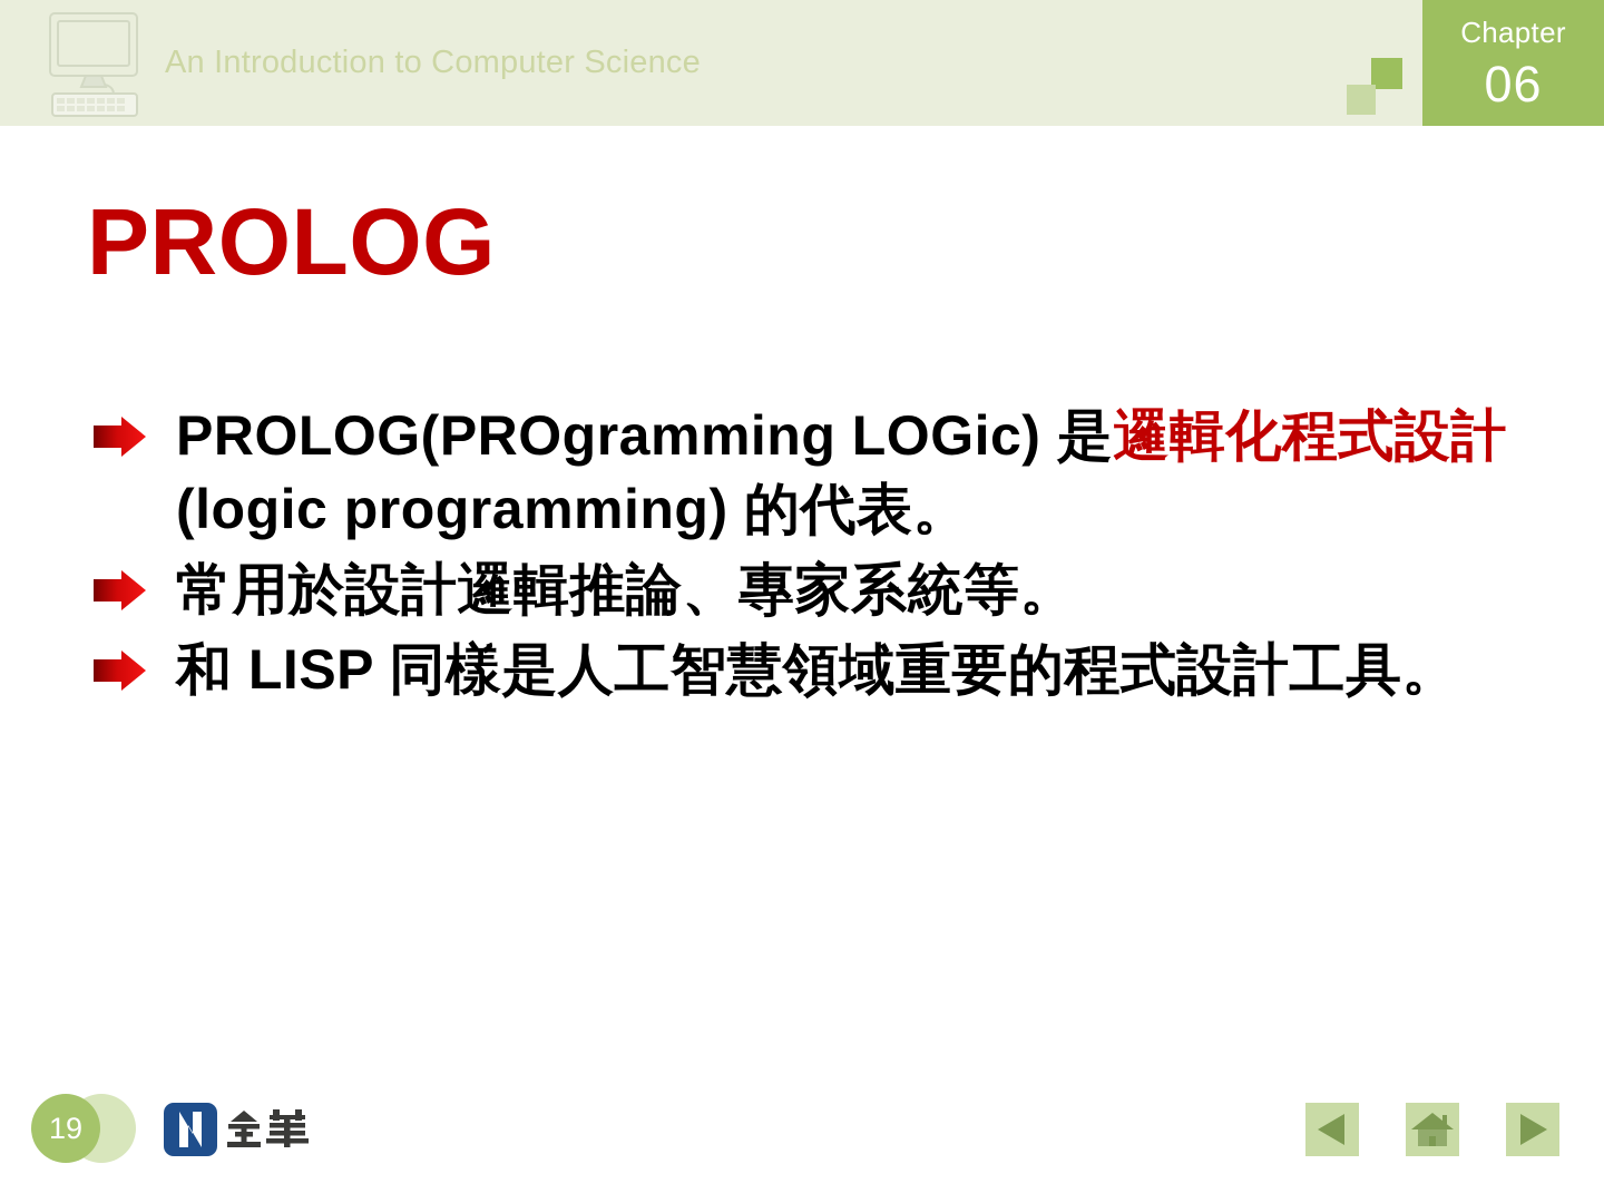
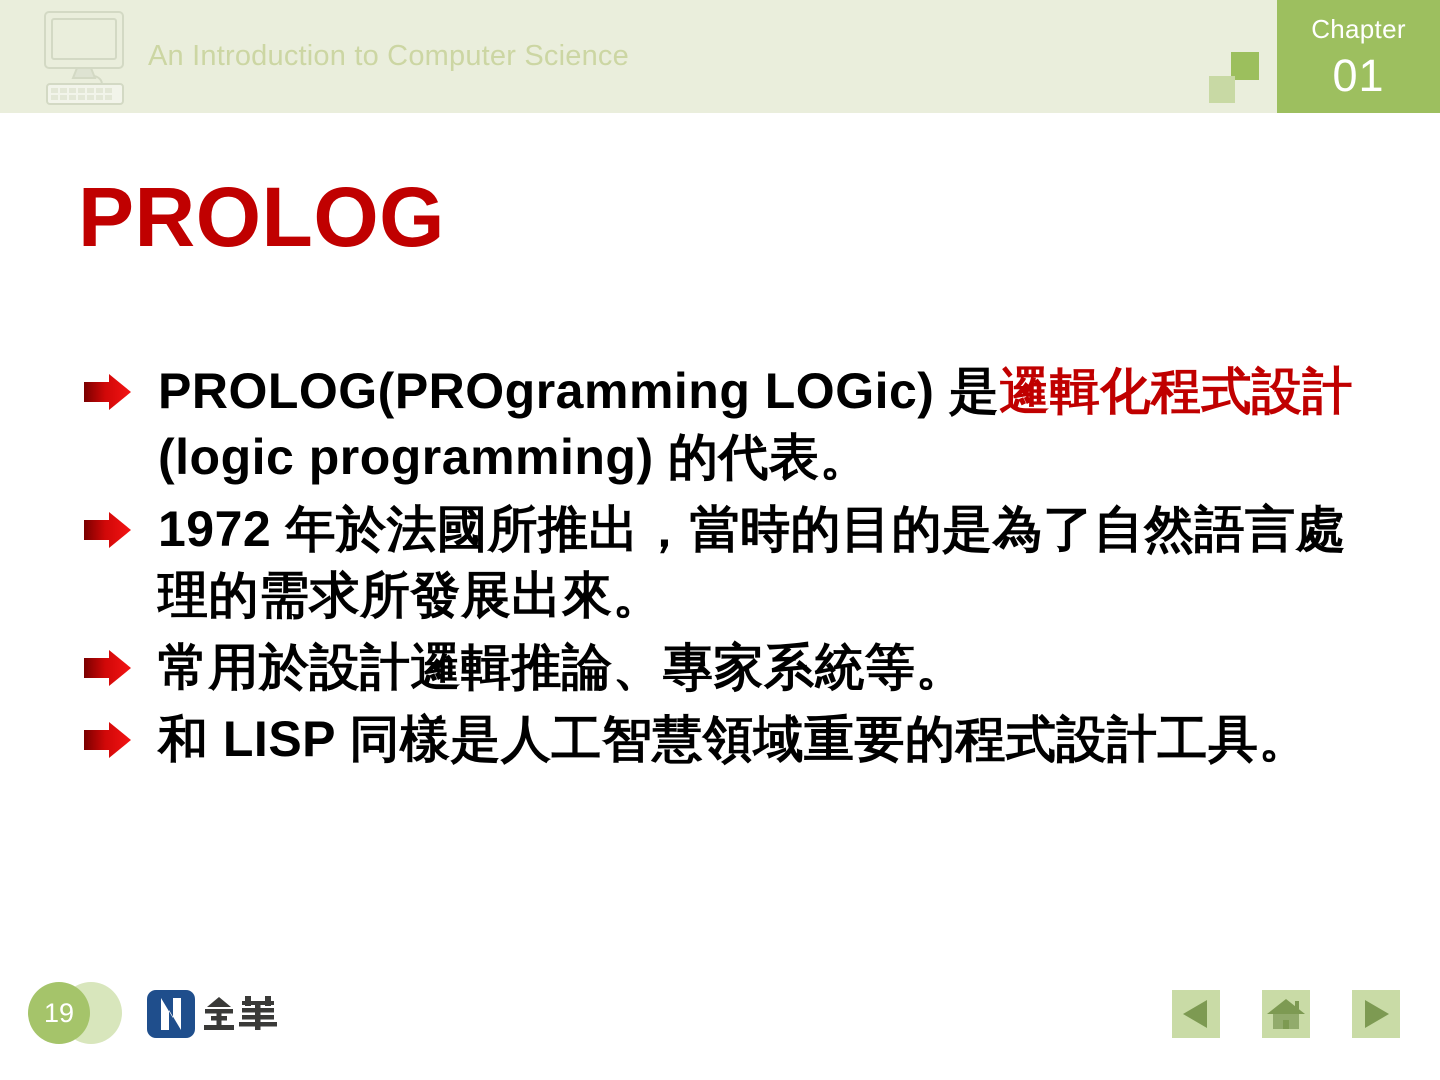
  An Introduction to Computer Science
  Chapter
- 06
+ 01
  PROLOG
  PROLOG(PROgramming LOGic) 是邏輯化程式設計 (logic programming) 的代表。
+ 1972 年於法國所推出，當時的目的是為了自然語言處理的需求所發展出來。
  常用於設計邏輯推論、專家系統等。
  和 LISP 同樣是人工智慧領域重要的程式設計工具。
  19
